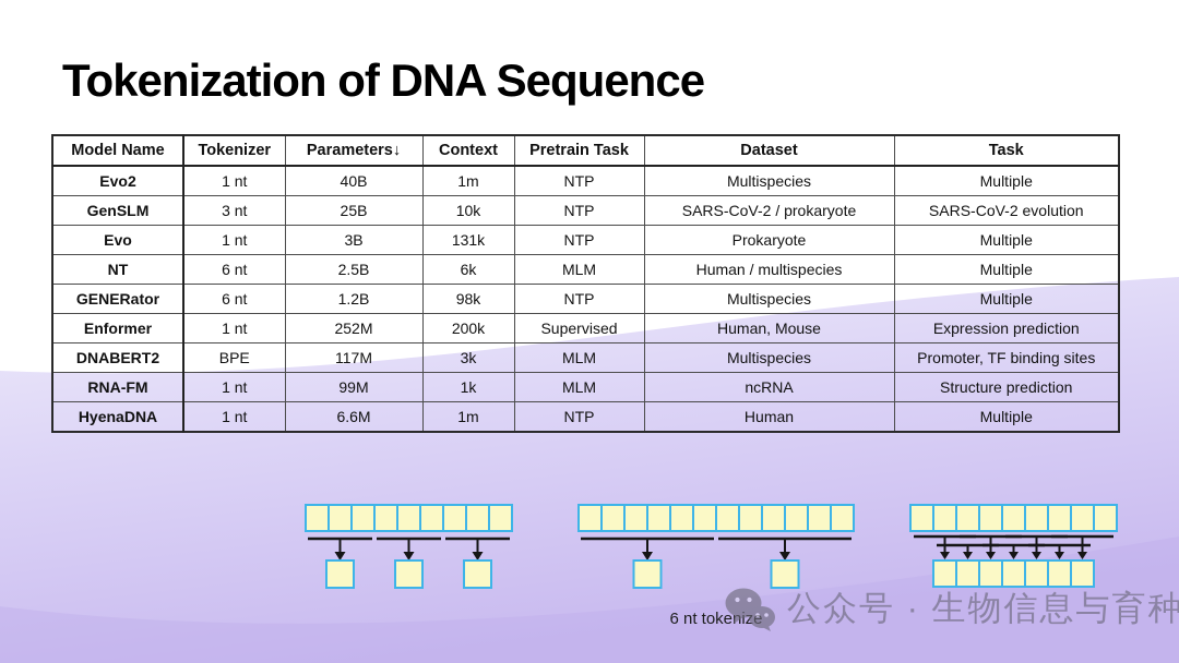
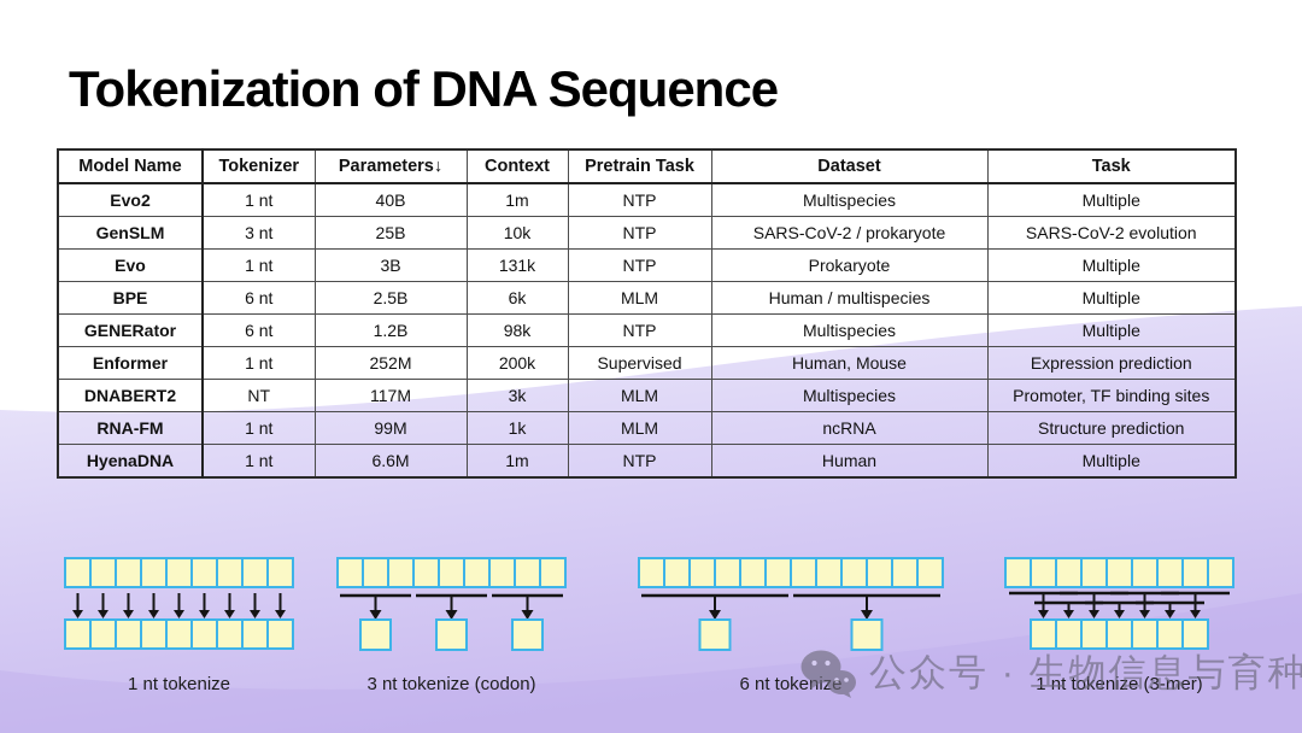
  Tokenization of DNA Sequence
  Model Name	Tokenizer	Parameters↓	Context	Pretrain Task	Dataset	Task
  Evo2	1 nt	40B	1m	NTP	Multispecies	Multiple
  GenSLM	3 nt	25B	10k	NTP	SARS-CoV-2 / prokaryote	SARS-CoV-2 evolution
  Evo	1 nt	3B	131k	NTP	Prokaryote	Multiple
- NT	6 nt	2.5B	6k	MLM	Human / multispecies	Multiple
+ BPE	6 nt	2.5B	6k	MLM	Human / multispecies	Multiple
  GENERator	6 nt	1.2B	98k	NTP	Multispecies	Multiple
  Enformer	1 nt	252M	200k	Supervised	Human, Mouse	Expression prediction
- DNABERT2	BPE	117M	3k	MLM	Multispecies	Promoter, TF binding sites
+ DNABERT2	NT	117M	3k	MLM	Multispecies	Promoter, TF binding sites
  RNA-FM	1 nt	99M	1k	MLM	ncRNA	Structure prediction
  HyenaDNA	1 nt	6.6M	1m	NTP	Human	Multiple
+ 1 nt tokenize
+ 3 nt tokenize (codon)
  6 nt tokenize
+ 1 nt tokenize (3-mer)
  公众号 · 生物信息与育种
